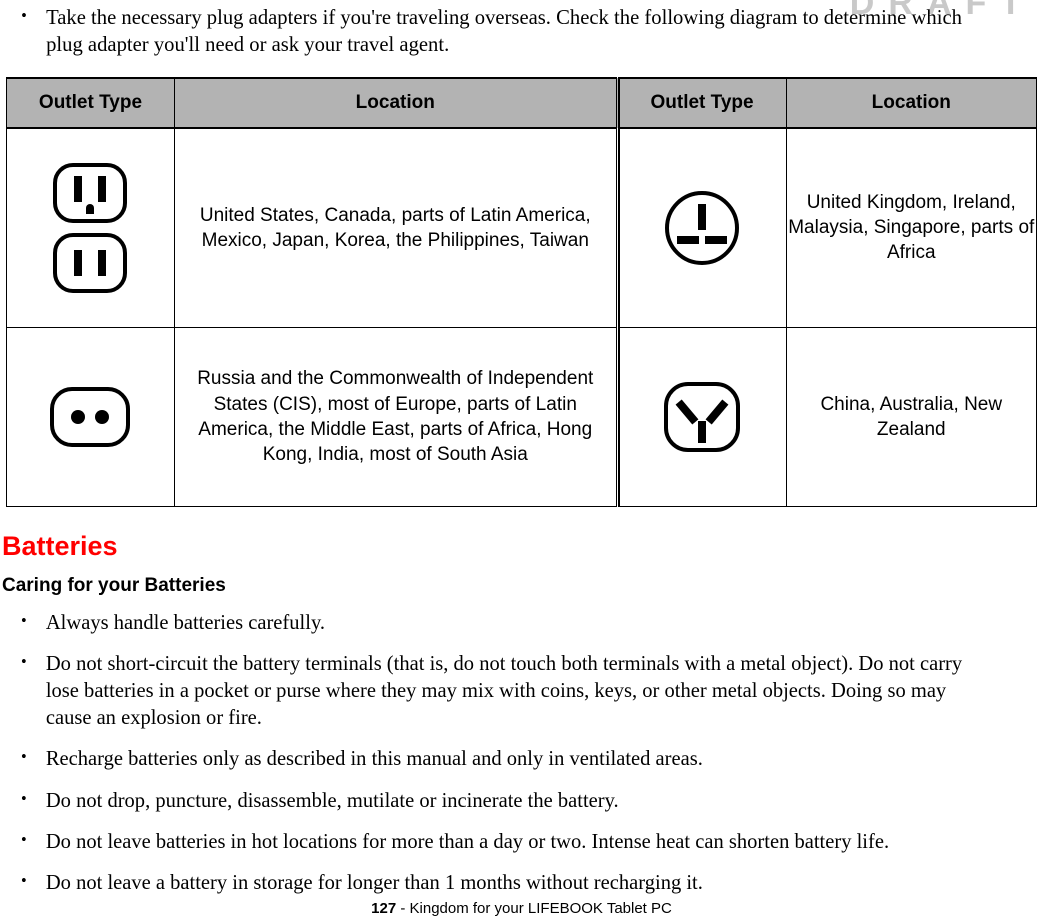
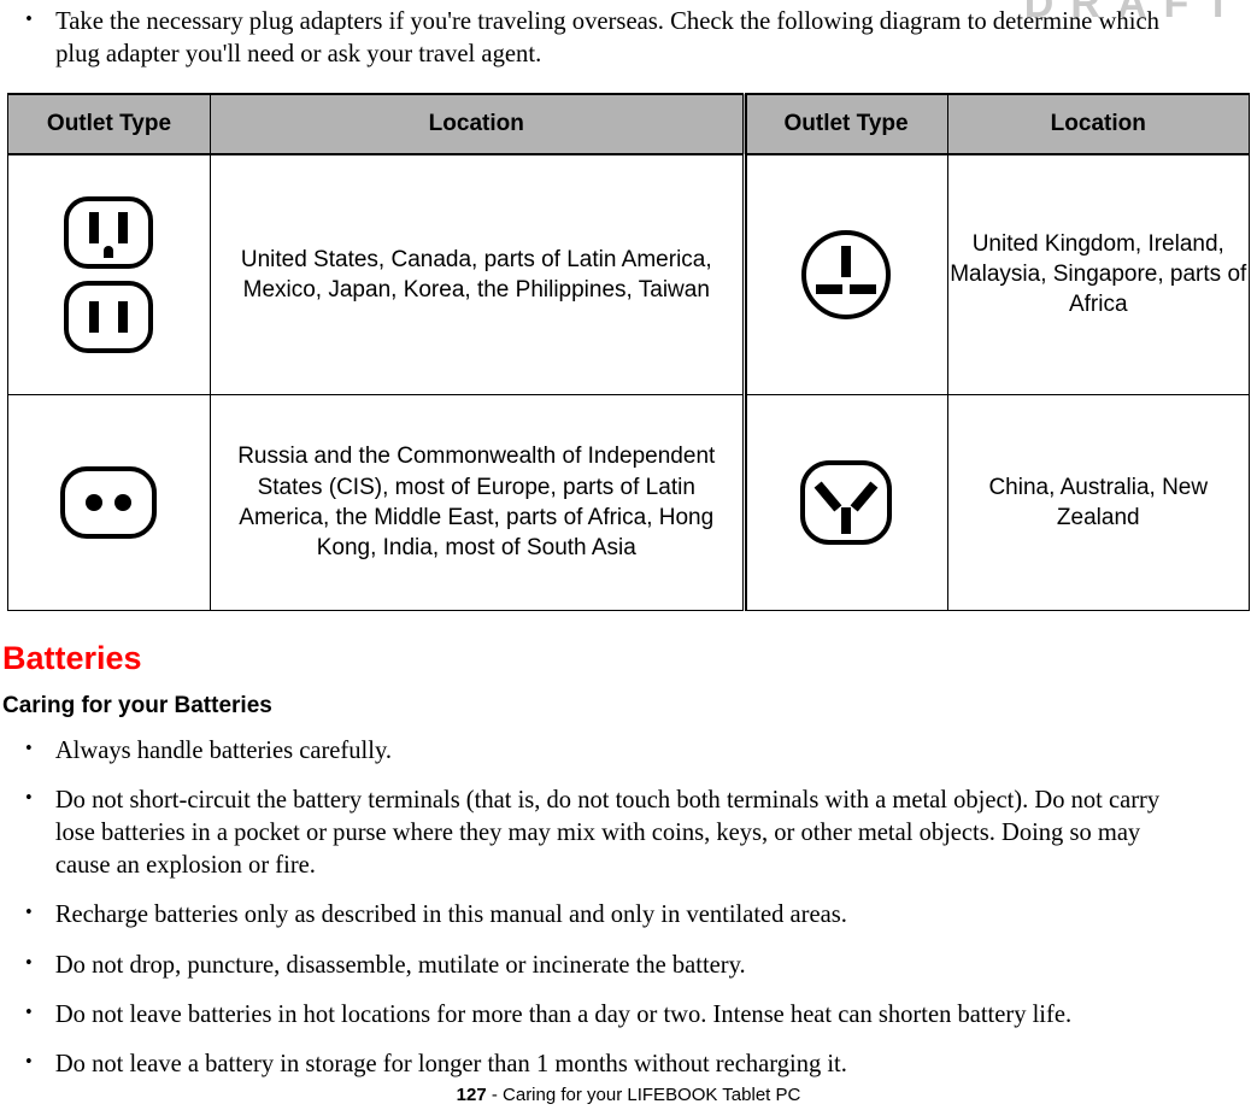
  DRAFT
  •
  Take the necessary plug adapters if you're traveling overseas. Check the following diagram to determine which plug adapter you'll need or ask your travel agent.
  Outlet Type	Location	Outlet Type	Location
  	United States, Canada, parts of Latin America, Mexico, Japan, Korea, the Philippines, Taiwan		United Kingdom, Ireland, Malaysia, Singapore, parts of Africa
  	Russia and the Commonwealth of Independent States (CIS), most of Europe, parts of Latin America, the Middle East, parts of Africa, Hong Kong, India, most of South Asia		China, Australia, New Zealand
  Batteries
  Caring for your Batteries
  •
  Always handle batteries carefully.
  •
  Do not short-circuit the battery terminals (that is, do not touch both terminals with a metal object). Do not carry lose batteries in a pocket or purse where they may mix with coins, keys, or other metal objects. Doing so may cause an explosion or fire.
  •
  Recharge batteries only as described in this manual and only in ventilated areas.
  •
  Do not drop, puncture, disassemble, mutilate or incinerate the battery.
  •
  Do not leave batteries in hot locations for more than a day or two. Intense heat can shorten battery life.
  •
  Do not leave a battery in storage for longer than 1 months without recharging it.
- 127 - Kingdom for your LIFEBOOK Tablet PC
+ 127 - Caring for your LIFEBOOK Tablet PC
